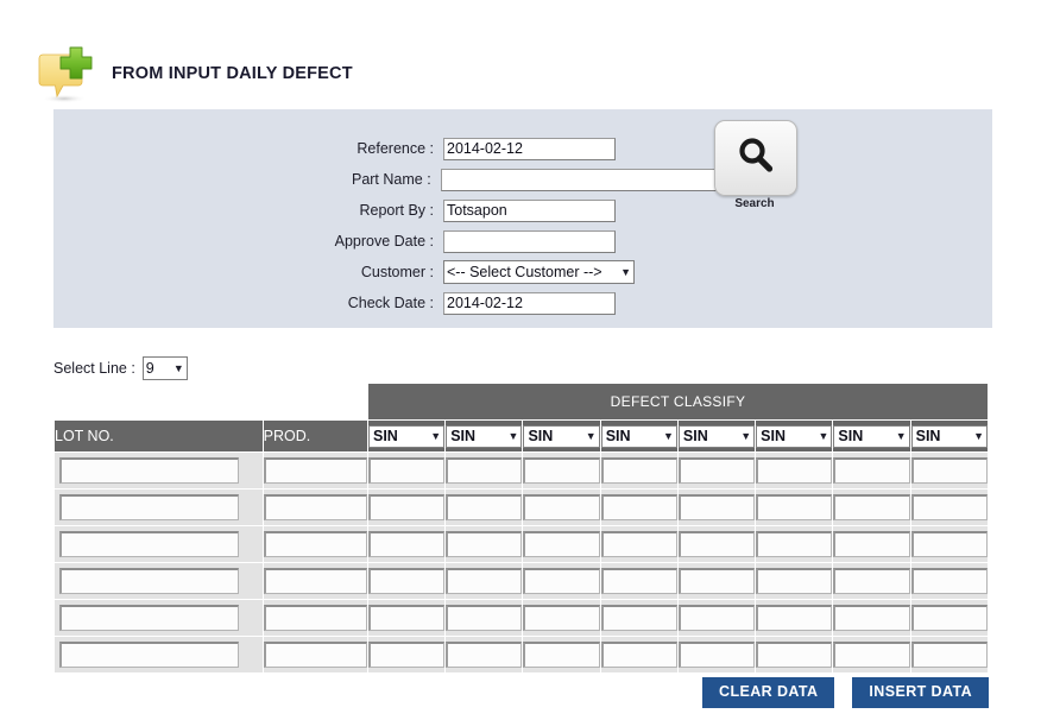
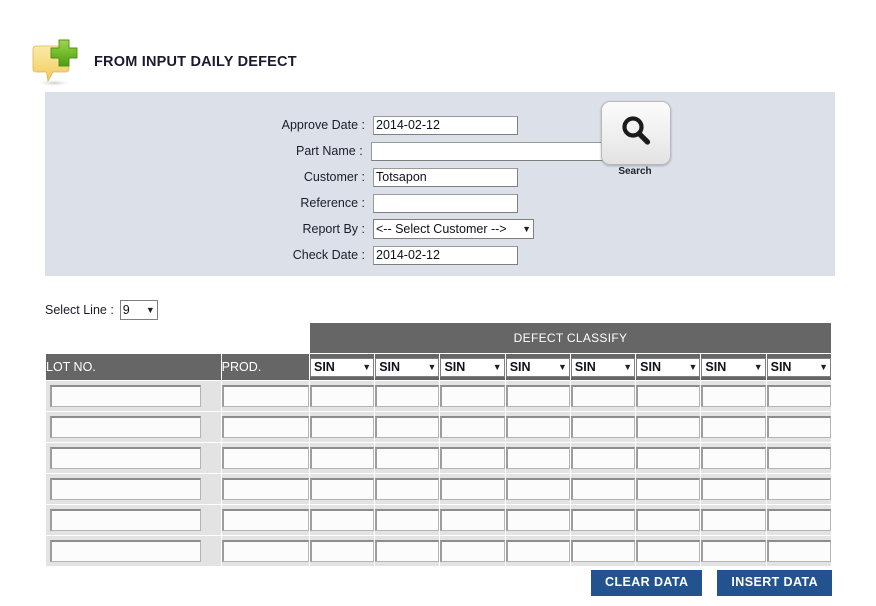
  FROM INPUT DAILY DEFECT
- Reference :
+ Approve Date :
  2014-02-12
  Part Name :
- Report By :
+ Customer :
  Totsapon
- Approve Date :
+ Reference :
- Customer :
+ Report By :
  <-- Select Customer -->
  ▼
  Check Date :
  2014-02-12
  Search
  Select Line :
  9
  ▼
  		DEFECT CLASSIFY
  LOT NO.	PROD.	SIN ▼	SIN ▼	SIN ▼	SIN ▼	SIN ▼	SIN ▼	SIN ▼	SIN ▼
  CLEAR DATA
  INSERT DATA
